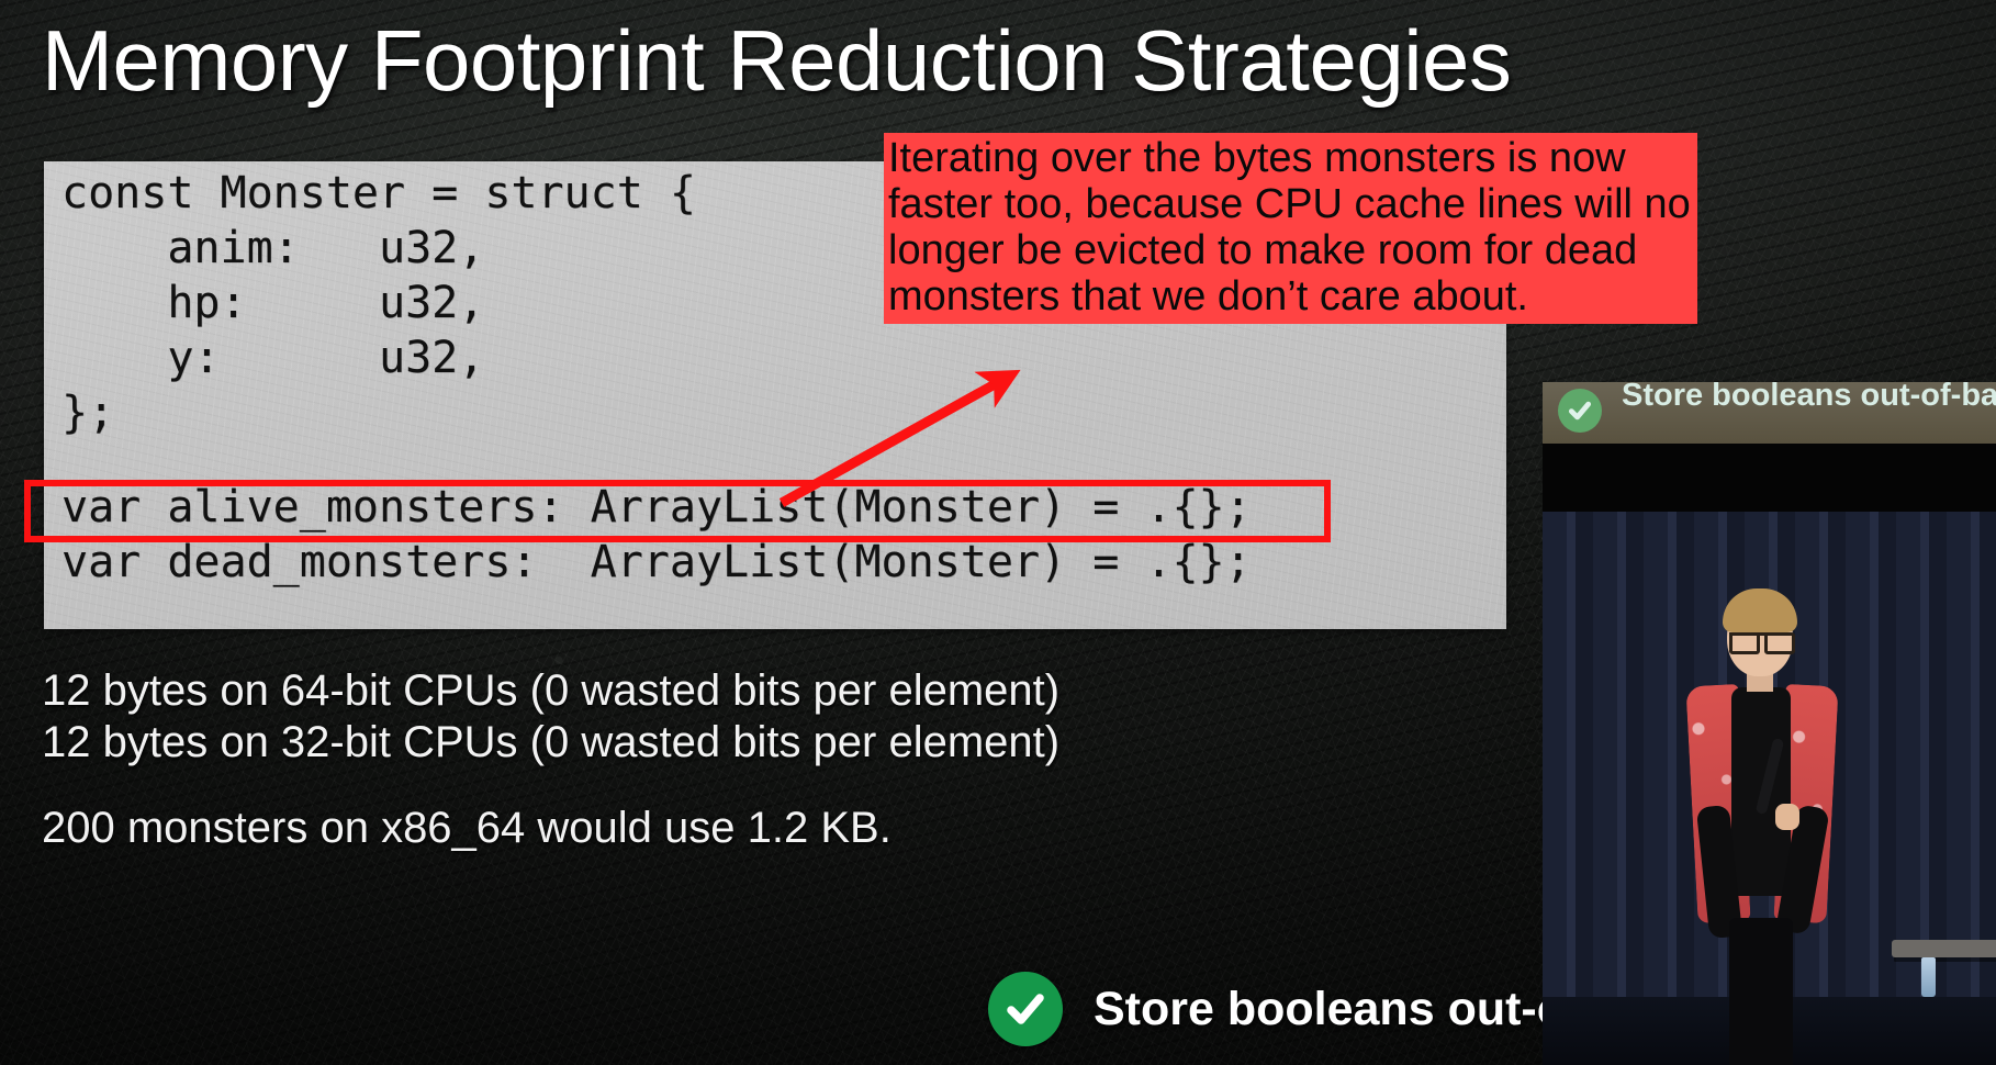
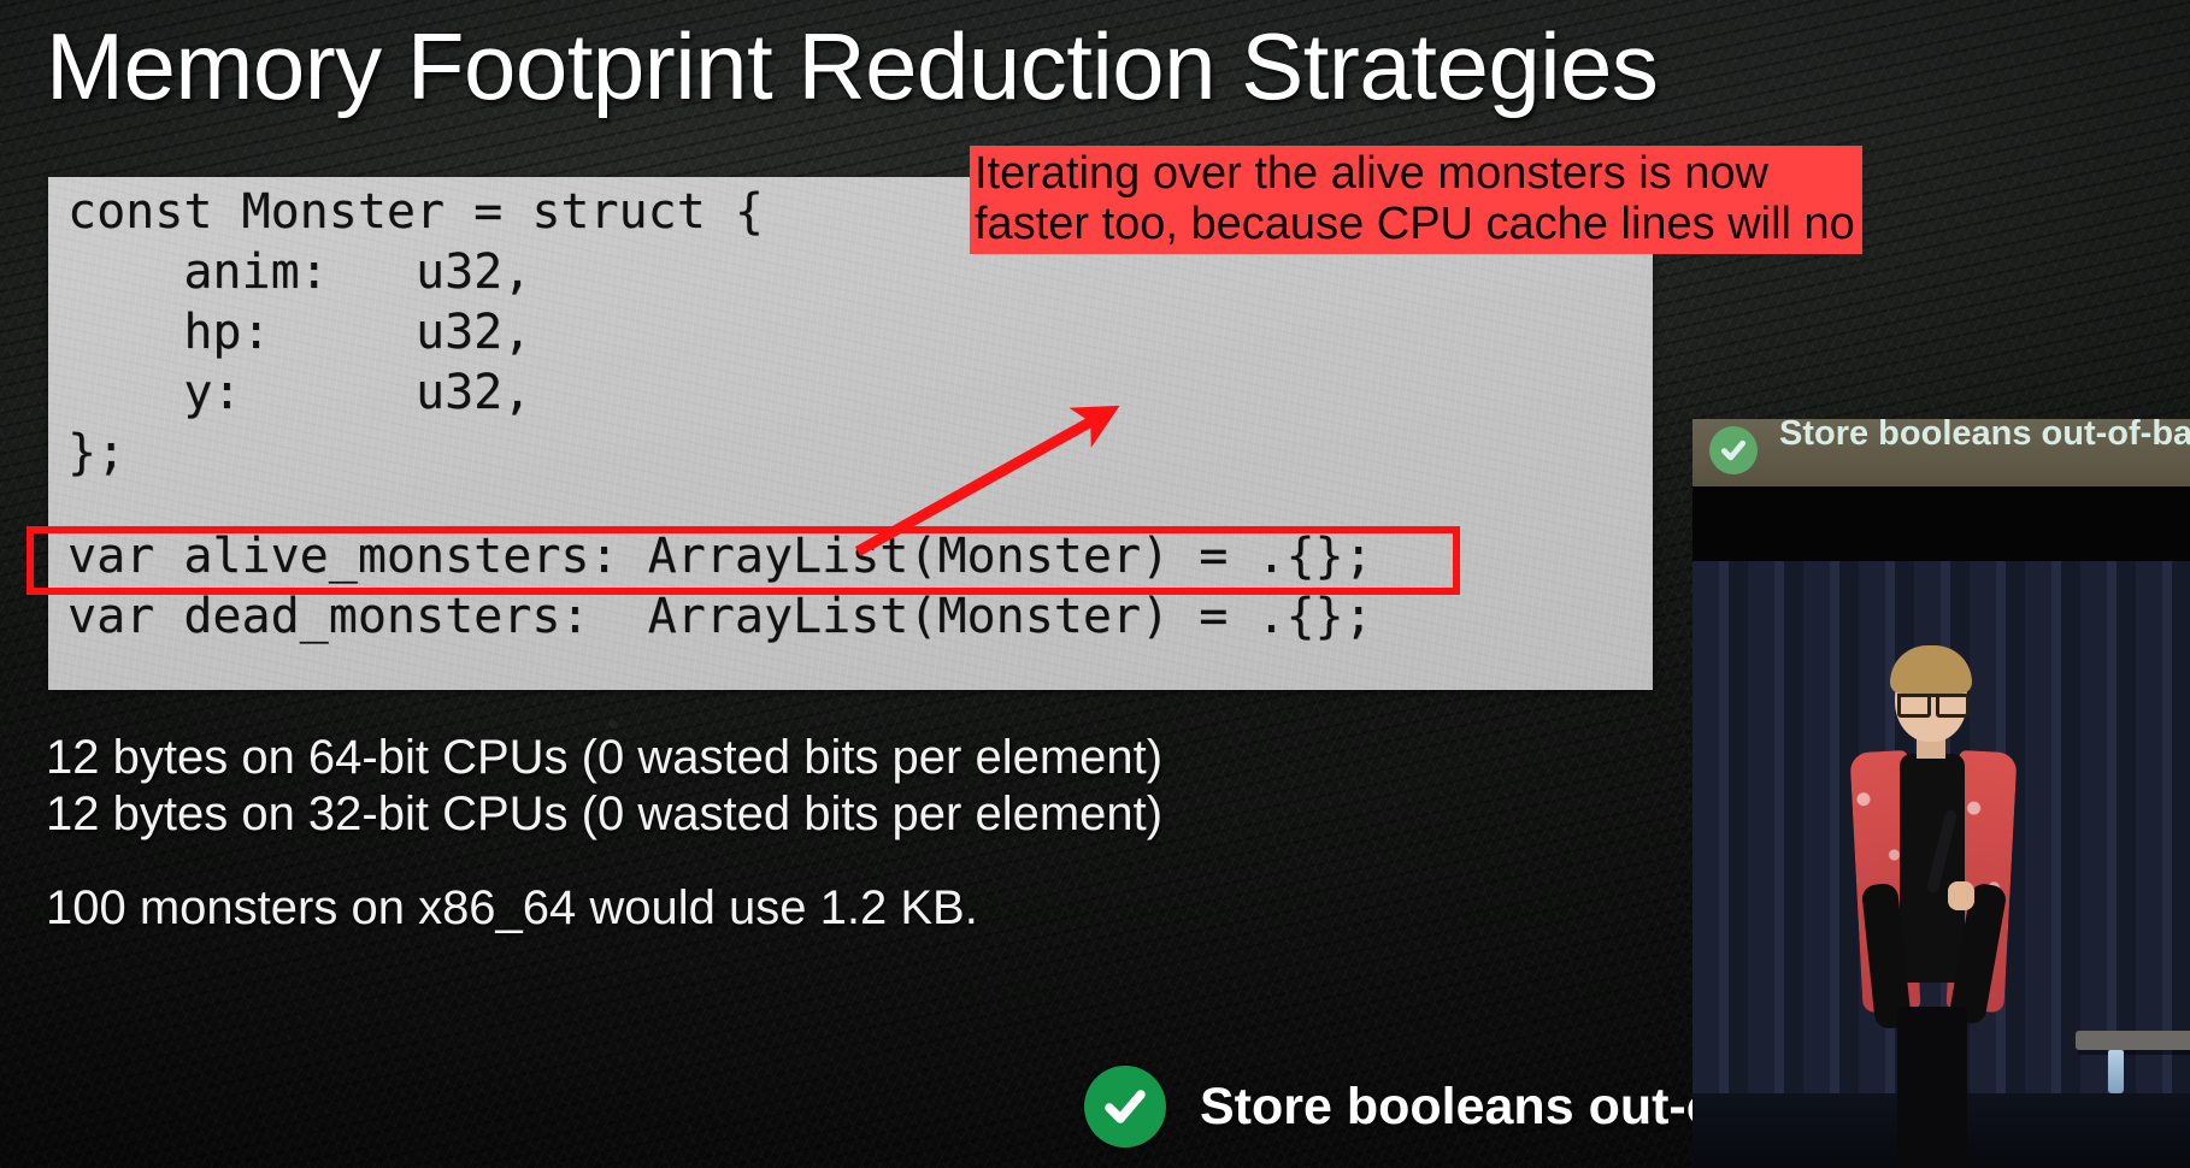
  Memory Footprint Reduction Strategies
  const Monster = struct {
  anim: u32,
  hp: u32,
  y: u32,
  };
  var alive_monsters: ArrayList(Monster) = .{};
  var dead_monsters: ArrayList(Monster) = .{};
- Iterating over the bytes monsters is now
+ Iterating over the alive monsters is now
  faster too, because CPU cache lines will no
- longer be evicted to make room for dead
- monsters that we don’t care about.
  12 bytes on 64-bit CPUs (0 wasted bits per element)
  12 bytes on 32-bit CPUs (0 wasted bits per element)
- 200 monsters on x86_64 would use 1.2 KB.
+ 100 monsters on x86_64 would use 1.2 KB.
  Store booleans out-
  Store booleans out-of-ba
